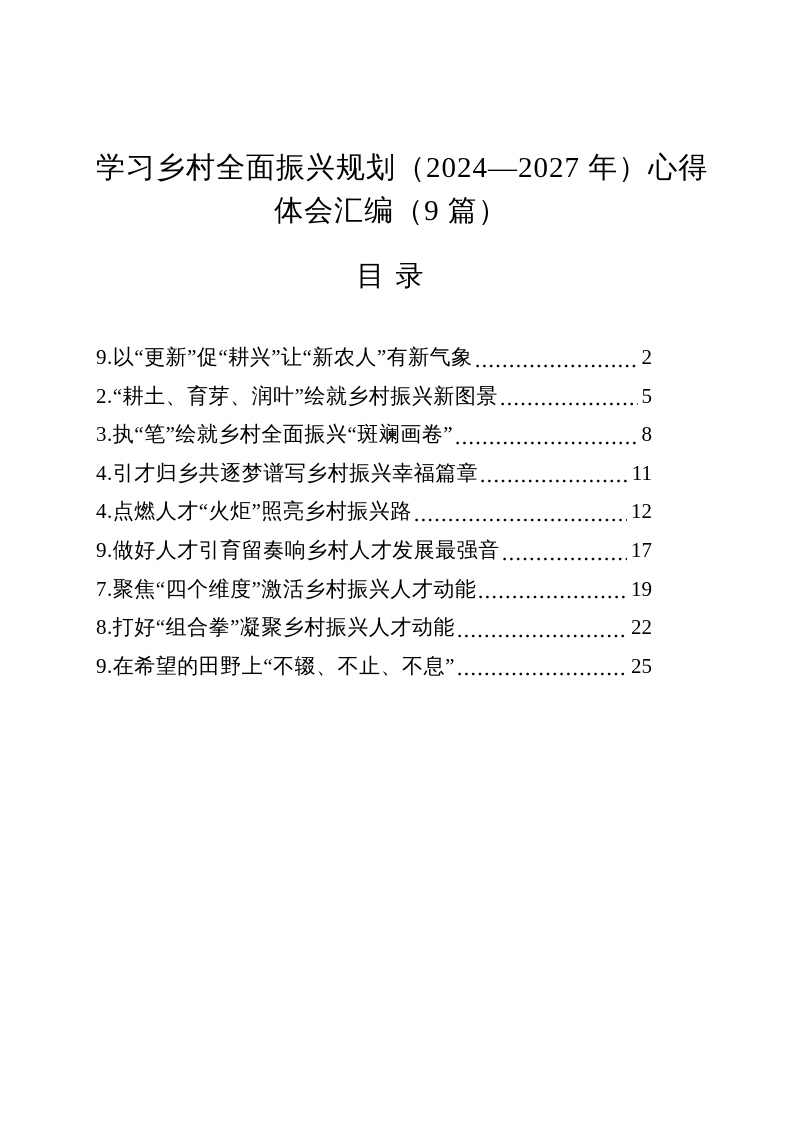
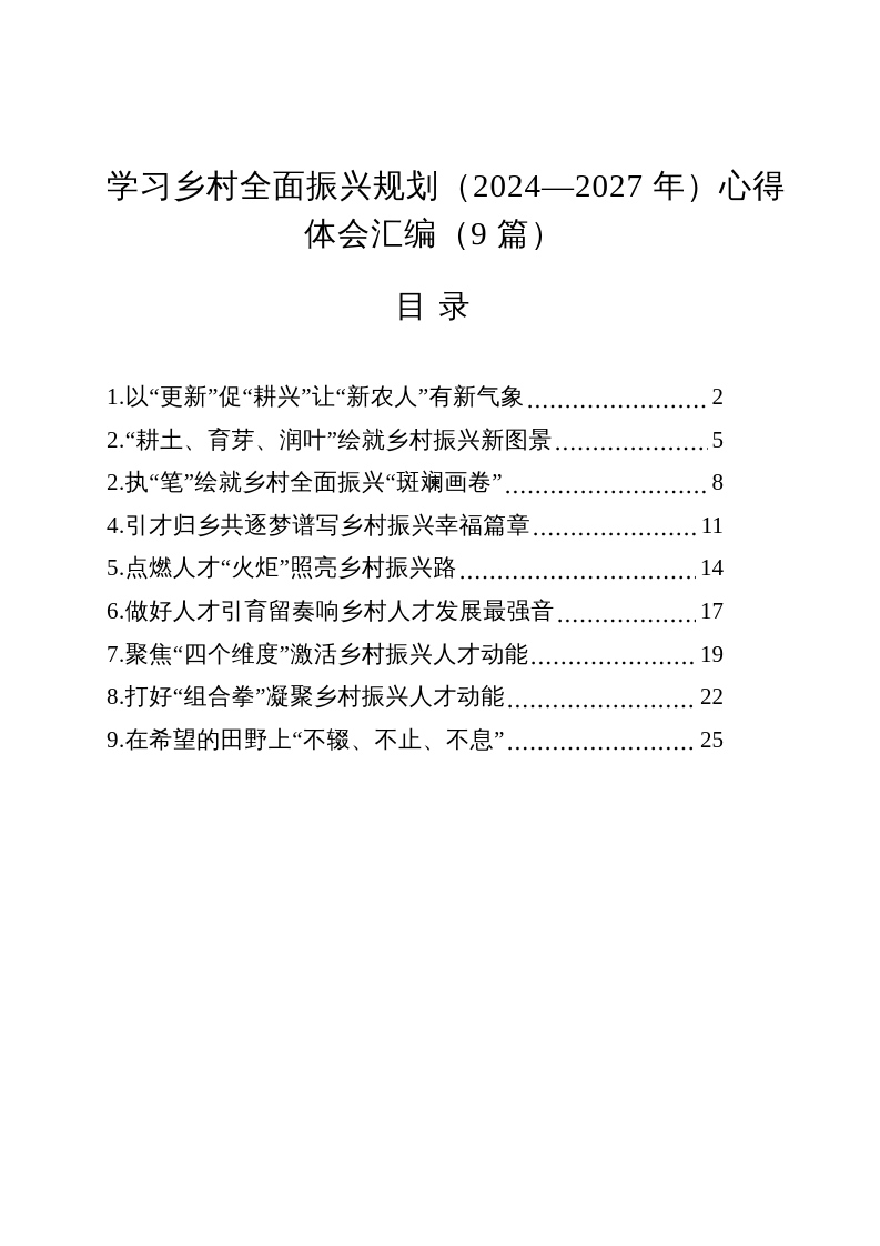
  学习乡村全面振兴规划（2024—2027 年）心得
  体会汇编（9 篇）
  目 录
- 9.以“更新”促“耕兴”让“新农人”有新气象
+ 1.以“更新”促“耕兴”让“新农人”有新气象
  2
  2.“耕土、育芽、润叶”绘就乡村振兴新图景
  5
- 3.执“笔”绘就乡村全面振兴“斑斓画卷”
+ 2.执“笔”绘就乡村全面振兴“斑斓画卷”
  8
  4.引才归乡共逐梦谱写乡村振兴幸福篇章
  11
- 4.点燃人才“火炬”照亮乡村振兴路
+ 5.点燃人才“火炬”照亮乡村振兴路
- 12
+ 14
- 9.做好人才引育留奏响乡村人才发展最强音
+ 6.做好人才引育留奏响乡村人才发展最强音
  17
  7.聚焦“四个维度”激活乡村振兴人才动能
  19
  8.打好“组合拳”凝聚乡村振兴人才动能
  22
  9.在希望的田野上“不辍、不止、不息”
  25
